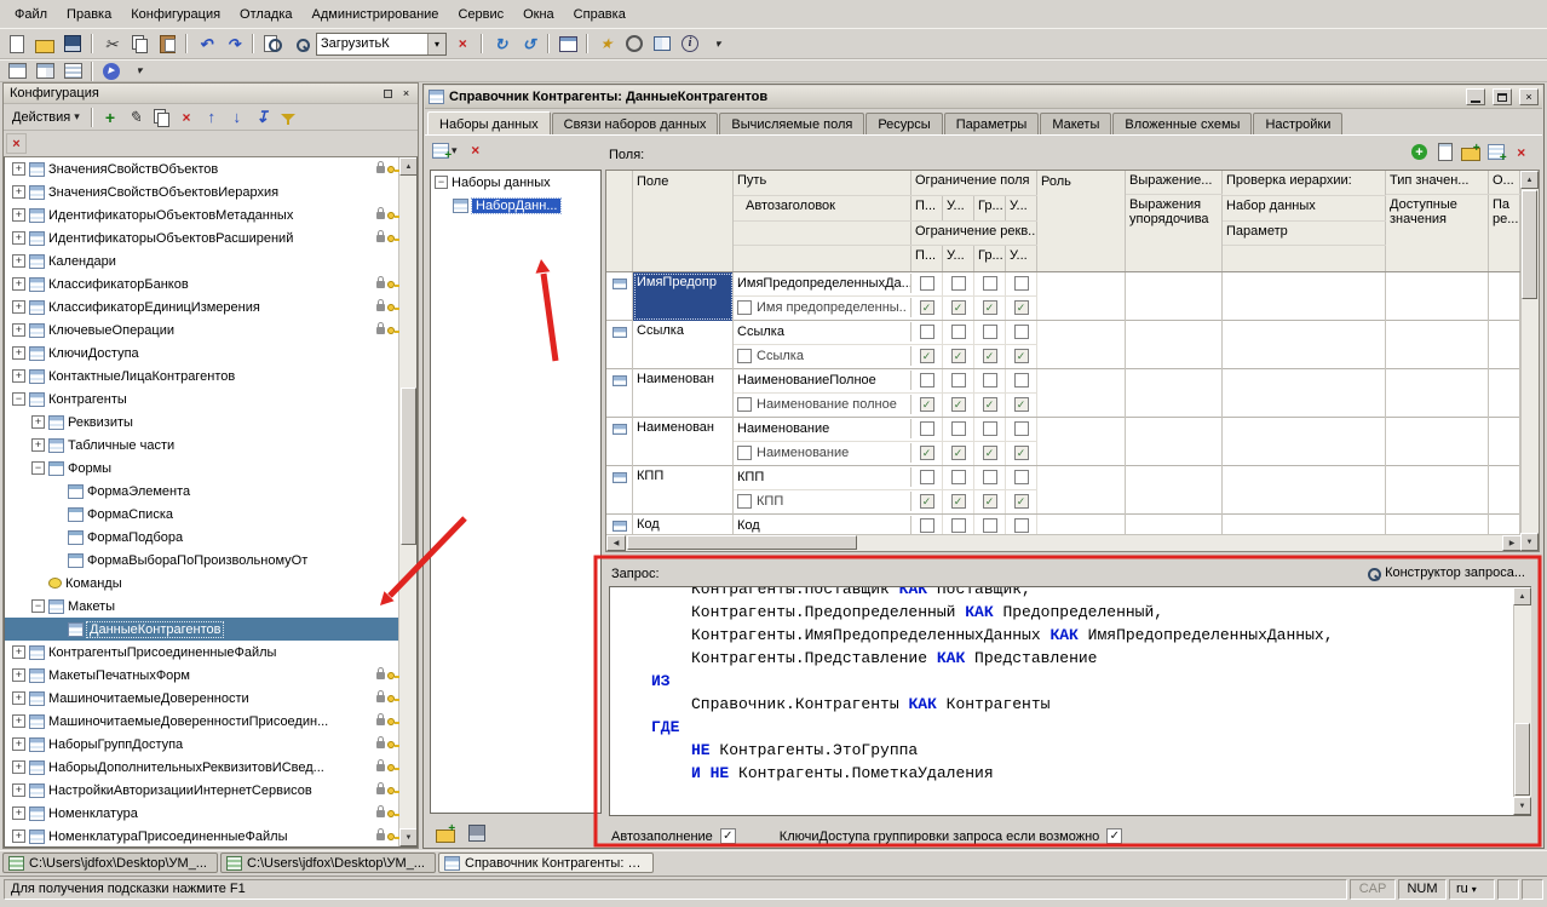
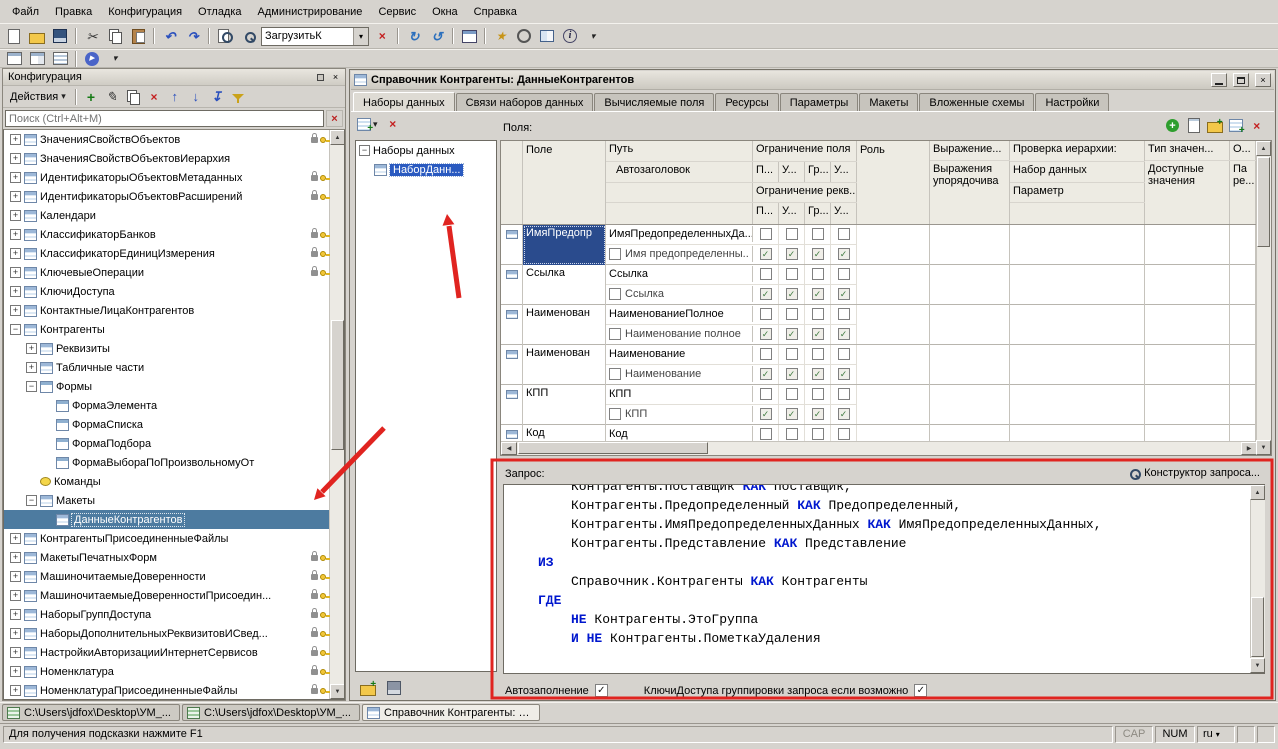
  Файл
  Правка
  Конфигурация
  Отладка
  Администрирование
  Сервис
  Окна
  Справка
  ЗагрузитьК
  ▾
  ×
  ★
  ▾
  ▾
  Конфигурация
  ×
  Действия
  ▾
  +
  ×
  ↑
  ↓
+ Поиск (Ctrl+Alt+M)
  ×
  +
  ЗначенияСвойствОбъектов
  +
  ЗначенияСвойствОбъектовИерархия
  +
  ИдентификаторыОбъектовМетаданных
  +
  ИдентификаторыОбъектовРасширений
  +
  Календари
  +
  КлассификаторБанков
  +
  КлассификаторЕдиницИзмерения
  +
  КлючевыеОперации
  +
  КлючиДоступа
  +
  КонтактныеЛицаКонтрагентов
  −
  Контрагенты
  +
  Реквизиты
  +
  Табличные части
  −
  Формы
  ФормаЭлемента
  ФормаСписка
  ФормаПодбора
  ФормаВыбораПоПроизвольномуОт
  Команды
  −
  Макеты
  ДанныеКонтрагентов
  +
  КонтрагентыПрисоединенныеФайлы
  +
  МакетыПечатныхФорм
  +
  МашиночитаемыеДоверенности
  +
  МашиночитаемыеДоверенностиПрисоедин...
  +
  НаборыГруппДоступа
  +
  НаборыДополнительныхРеквизитовИСвед...
  +
  НастройкиАвторизацииИнтернетСервисов
  +
  Номенклатура
  +
  НоменклатураПрисоединенныеФайлы
  Справочник Контрагенты: ДанныеКонтрагентов
  ×
  Наборы данных
  Связи наборов данных
  Вычисляемые поля
  Ресурсы
  Параметры
  Макеты
  Вложенные схемы
  Настройки
  ▾
  ×
  −
  Наборы данных
  НаборДанн...
  Поля:
  ×
  Поле
  Путь
  Ограничение поля
  Автозаголовок
  П...
  У...
  Гр...
  У...
  Ограничение рекв...
  П...
  У...
  Гр...
  У...
  Роль
  Выражение...
  Выражения упорядочива
  Проверка иерархии:
  Набор данных
  Параметр
  Тип значен...
  Доступные значения
  О...
  Па ре...
  ИмяПредопр
  ИмяПредопределенныхДа...
  Имя предопределенны..
  ✓
  ✓
  ✓
  ✓
  Ссылка
  Ссылка
  Ссылка
  ✓
  ✓
  ✓
  ✓
  Наименован
  НаименованиеПолное
  Наименование полное
  ✓
  ✓
  ✓
  ✓
  Наименован
  Наименование
  Наименование
  ✓
  ✓
  ✓
  ✓
  КПП
  КПП
  КПП
  ✓
  ✓
  ✓
  ✓
  Код
  Код
  Запрос:
  Конструктор запроса...
  Контрагенты.Поставщик КАК Поставщик,
  Контрагенты.Предопределенный КАК Предопределенный,
  Контрагенты.ИмяПредопределенныхДанных КАК ИмяПредопределенныхДанных,
  Контрагенты.Представление КАК Представление
  ИЗ
  Справочник.Контрагенты КАК Контрагенты
  ГДЕ
  НЕ Контрагенты.ЭтоГруппа
  И НЕ Контрагенты.ПометкаУдаления
  Автозаполнение
  ✓
  КлючиДоступа группировки запроса если возможно
  ✓
  C:\Users\jdfox\Desktop\УМ_...
  C:\Users\jdfox\Desktop\УМ_...
  Справочник Контрагенты: Д...
  Для получения подсказки нажмите F1
  CAP
  NUM
  ru
  ▾
